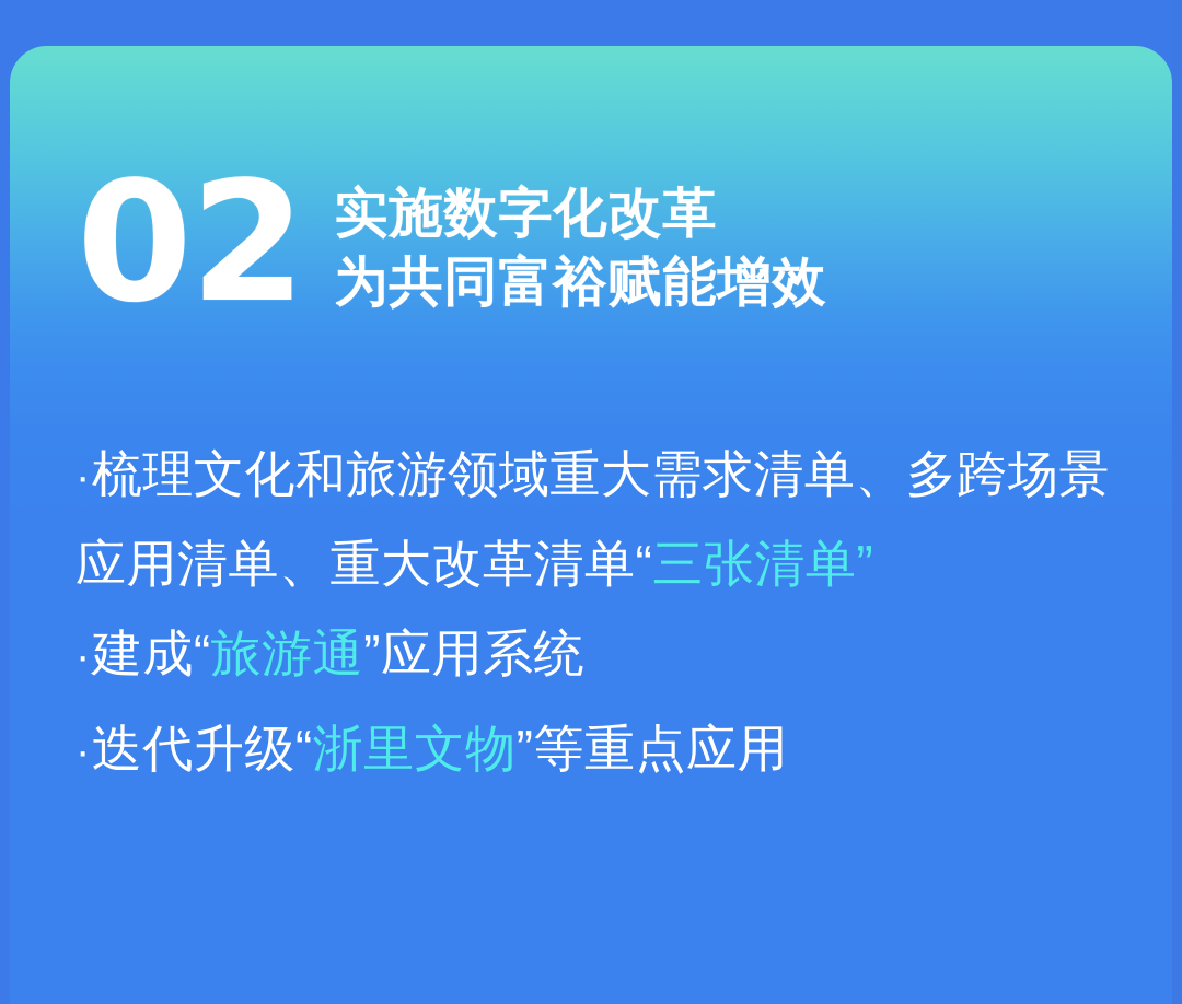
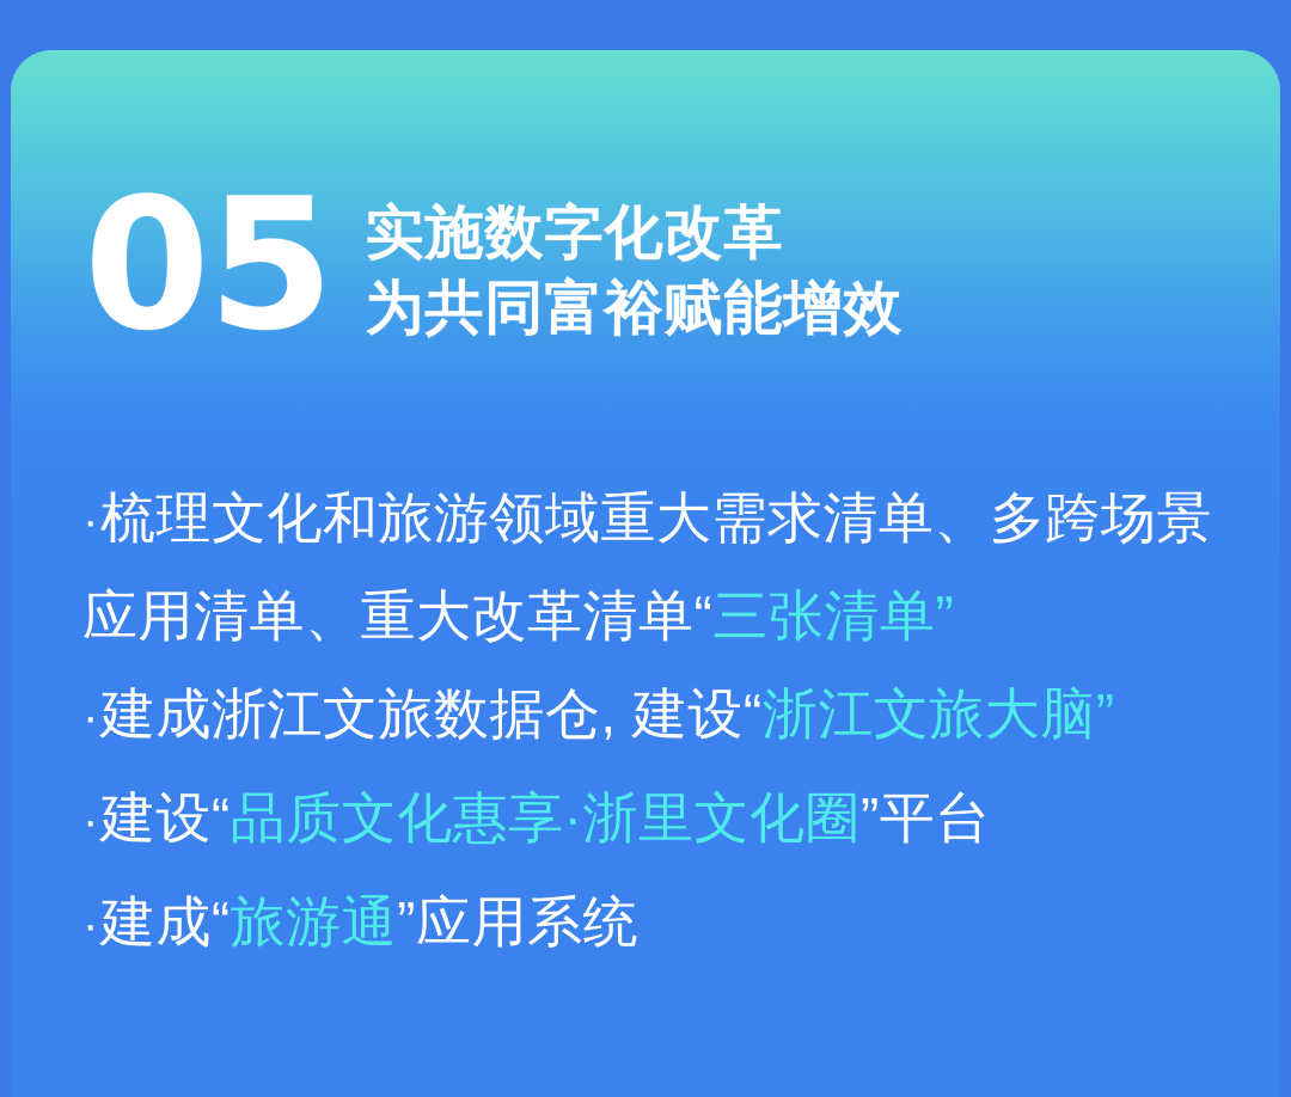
- 02
+ 05
  实施数字化改革
  为共同富裕赋能增效
  ·梳理文化和旅游领域重大需求清单、多跨场景应用清单、重大改革清单“三张清单”
+ ·建成浙江文旅数据仓, 建设“浙江文旅大脑”
+ ·建设“品质文化惠享·浙里文化圈”平台
  ·建成“旅游通”应用系统
- ·迭代升级“浙里文物”等重点应用
